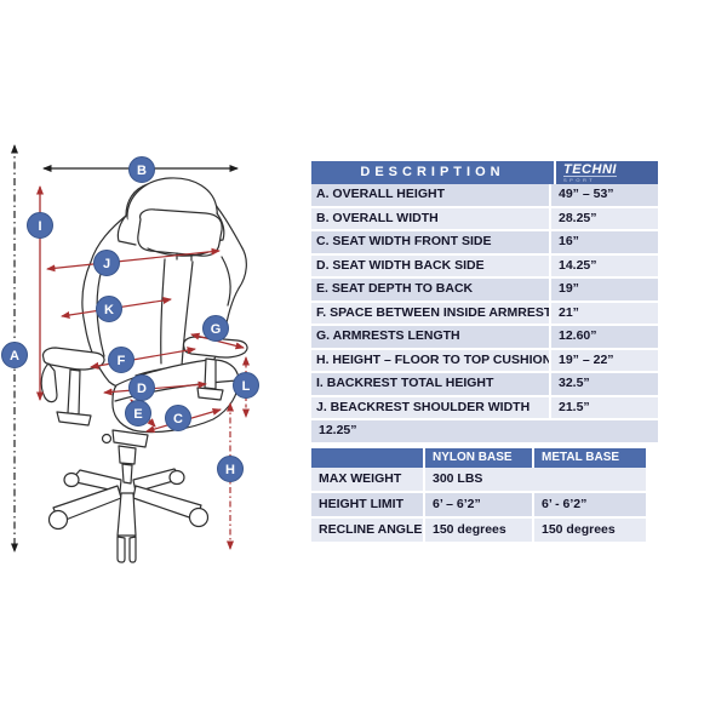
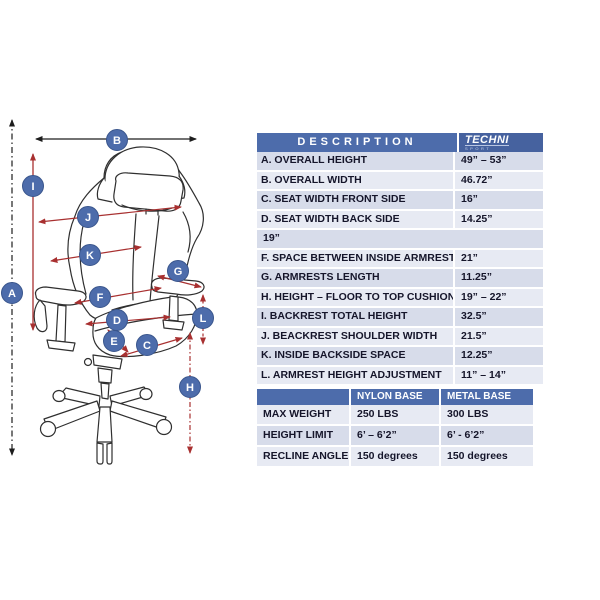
  A
  B
  I
  J
  K
  G
  F
  D
  E
  C
  L
  H
  DESCRIPTION
  TECHNI
  A. OVERALL HEIGHT
  49” – 53”
  B. OVERALL WIDTH
- 28.25”
+ 46.72”
  C. SEAT WIDTH FRONT SIDE
  16”
  D. SEAT WIDTH BACK SIDE
  14.25”
- E. SEAT DEPTH TO BACK
  19”
  F. SPACE BETWEEN INSIDE ARMREST
  21”
  G. ARMRESTS LENGTH
- 12.60”
+ 11.25”
  H. HEIGHT – FLOOR TO TOP CUSHION
  19” – 22”
  I. BACKREST TOTAL HEIGHT
  32.5”
  J. BEACKREST SHOULDER WIDTH
  21.5”
+ K. INSIDE BACKSIDE SPACE
  12.25”
+ L. ARMREST HEIGHT ADJUSTMENT
+ 11” – 14”
  NYLON BASE
  METAL BASE
  MAX WEIGHT
+ 250 LBS
  300 LBS
  HEIGHT LIMIT
  6’ – 6’2”
  6’ - 6’2”
  RECLINE ANGLE
  150 degrees
  150 degrees
